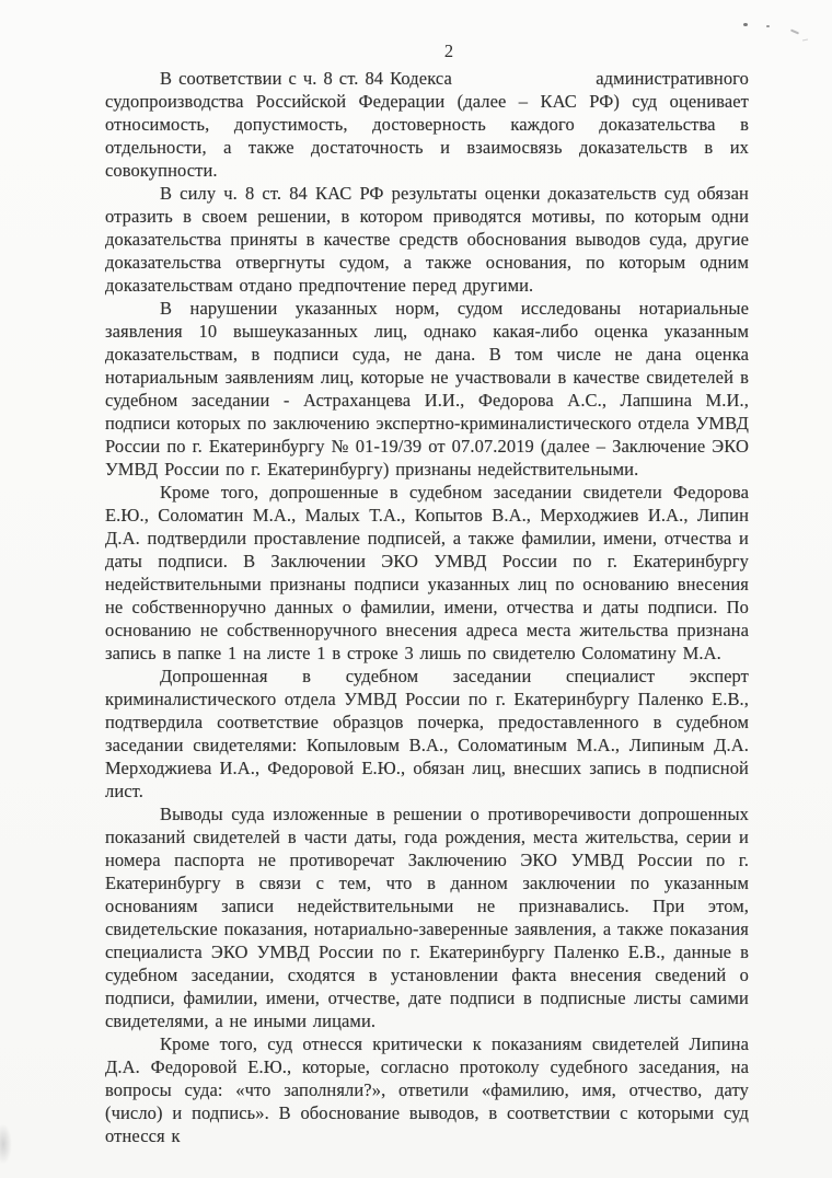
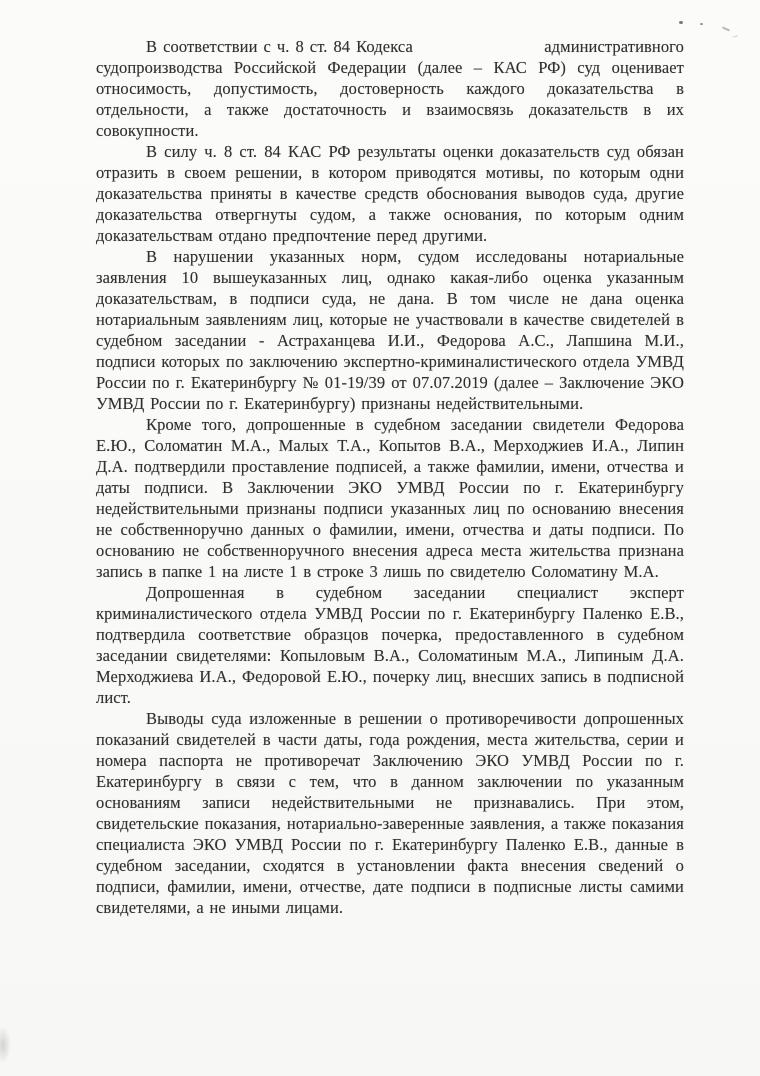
- 2
  В соответствии с ч. 8 ст. 84 Кодекса административного судопроизводства Российской Федерации (далее – КАС РФ) суд оценивает относимость, допустимость, достоверность каждого доказательства в отдельности, а также достаточность и взаимосвязь доказательств в их совокупности.
  В силу ч. 8 ст. 84 КАС РФ результаты оценки доказательств суд обязан отразить в своем решении, в котором приводятся мотивы, по которым одни доказательства приняты в качестве средств обоснования выводов суда, другие доказательства отвергнуты судом, а также основания, по которым одним доказательствам отдано предпочтение перед другими.
  В нарушении указанных норм, судом исследованы нотариальные заявления 10 вышеуказанных лиц, однако какая-либо оценка указанным доказательствам, в подписи суда, не дана. В том числе не дана оценка нотариальным заявлениям лиц, которые не участвовали в качестве свидетелей в судебном заседании - Астраханцева И.И., Федорова А.С., Лапшина М.И., подписи которых по заключению экспертно-криминалистического отдела УМВД России по г. Екатеринбургу № 01-19/39 от 07.07.2019 (далее – Заключение ЭКО УМВД России по г. Екатеринбургу) признаны недействительными.
  Кроме того, допрошенные в судебном заседании свидетели Федорова Е.Ю., Соломатин М.А., Малых Т.А., Копытов В.А., Мерходжиев И.А., Липин Д.А. подтвердили проставление подписей, а также фамилии, имени, отчества и даты подписи. В Заключении ЭКО УМВД России по г. Екатеринбургу недействительными признаны подписи указанных лиц по основанию внесения не собственноручно данных о фамилии, имени, отчества и даты подписи. По основанию не собственноручного внесения адреса места жительства признана запись в папке 1 на листе 1 в строке 3 лишь по свидетелю Соломатину М.А.
- Допрошенная в судебном заседании специалист эксперт криминалистического отдела УМВД России по г. Екатеринбургу Паленко Е.В., подтвердила соответствие образцов почерка, предоставленного в судебном заседании свидетелями: Копыловым В.А., Соломатиным М.А., Липиным Д.А. Мерходжиева И.А., Федоровой Е.Ю., обязан лиц, внесших запись в подписной лист.
+ Допрошенная в судебном заседании специалист эксперт криминалистического отдела УМВД России по г. Екатеринбургу Паленко Е.В., подтвердила соответствие образцов почерка, предоставленного в судебном заседании свидетелями: Копыловым В.А., Соломатиным М.А., Липиным Д.А. Мерходжиева И.А., Федоровой Е.Ю., почерку лиц, внесших запись в подписной лист.
  Выводы суда изложенные в решении о противоречивости допрошенных показаний свидетелей в части даты, года рождения, места жительства, серии и номера паспорта не противоречат Заключению ЭКО УМВД России по г. Екатеринбургу в связи с тем, что в данном заключении по указанным основаниям записи недействительными не признавались. При этом, свидетельские показания, нотариально-заверенные заявления, а также показания специалиста ЭКО УМВД России по г. Екатеринбургу Паленко Е.В., данные в судебном заседании, сходятся в установлении факта внесения сведений о подписи, фамилии, имени, отчестве, дате подписи в подписные листы самими свидетелями, а не иными лицами.
- Кроме того, суд отнесся критически к показаниям свидетелей Липина Д.А. Федоровой Е.Ю., которые, согласно протоколу судебного заседания, на вопросы суда: «что заполняли?», ответили «фамилию, имя, отчество, дату (число) и подпись». В обоснование выводов, в соответствии с которыми суд отнесся к
